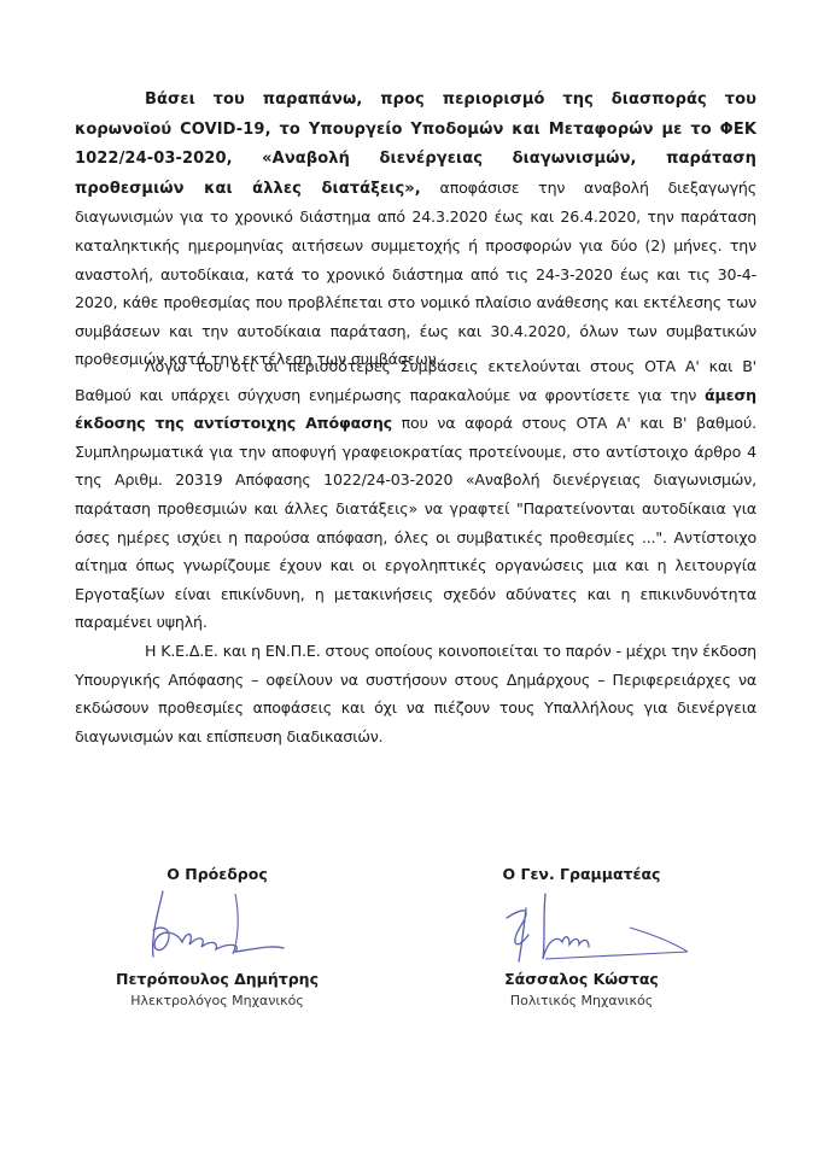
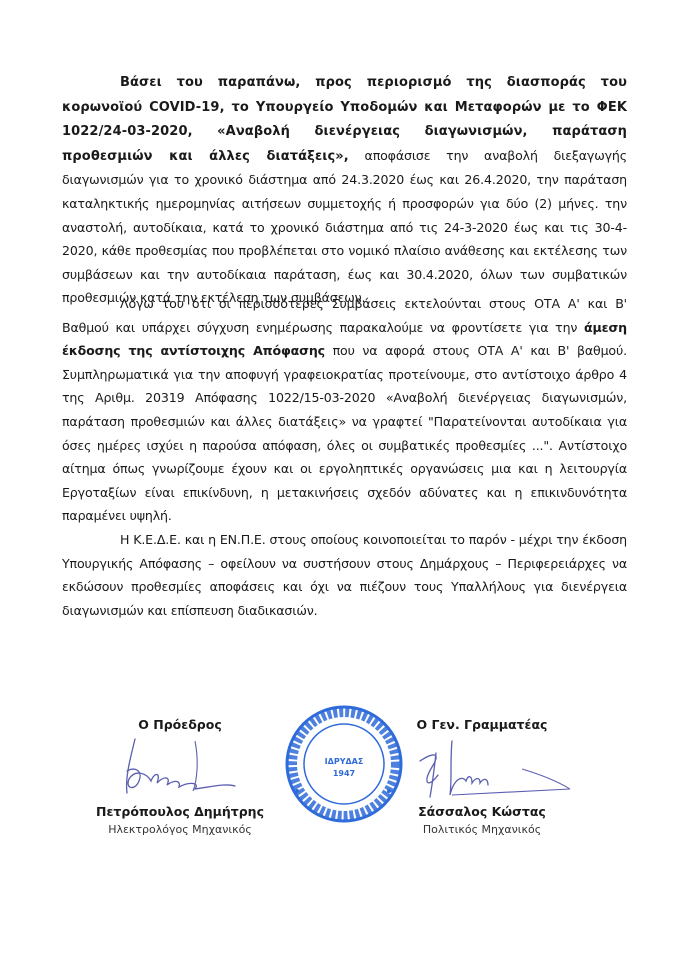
  Βάσει του παραπάνω, προς περιορισμό της διασποράς του κορωνοϊού COVID-19, το Υπουργείο Υποδομών και Μεταφορών με το ΦΕΚ 1022/24-03-2020, «Αναβολή διενέργειας διαγωνισμών, παράταση προθεσμιών και άλλες διατάξεις», αποφάσισε την αναβολή διεξαγωγής διαγωνισμών για το χρονικό διάστημα από 24.3.2020 έως και 26.4.2020, την παράταση καταληκτικής ημερομηνίας αιτήσεων συμμετοχής ή προσφορών για δύο (2) μήνες. την αναστολή, αυτοδίκαια, κατά το χρονικό διάστημα από τις 24-3-2020 έως και τις 30-4-2020, κάθε προθεσμίας που προβλέπεται στο νομικό πλαίσιο ανάθεσης και εκτέλεσης των συμβάσεων και την αυτοδίκαια παράταση, έως και 30.4.2020, όλων των συμβατικών προθεσμιών κατά την εκτέλεση των συμβάσεων.
- Λόγω του ότι οι περισσότερες Συμβάσεις εκτελούνται στους ΟΤΑ Α' και Β' Βαθμού και υπάρχει σύγχυση ενημέρωσης παρακαλούμε να φροντίσετε για την άμεση έκδοσης της αντίστοιχης Απόφασης που να αφορά στους ΟΤΑ Α' και Β' βαθμού. Συμπληρωματικά για την αποφυγή γραφειοκρατίας προτείνουμε, στο αντίστοιχο άρθρο 4 της Αριθμ. 20319 Απόφασης 1022/24-03-2020 «Αναβολή διενέργειας διαγωνισμών, παράταση προθεσμιών και άλλες διατάξεις» να γραφτεί "Παρατείνονται αυτοδίκαια για όσες ημέρες ισχύει η παρούσα απόφαση, όλες οι συμβατικές προθεσμίες ...". Αντίστοιχο αίτημα όπως γνωρίζουμε έχουν και οι εργοληπτικές οργανώσεις μια και η λειτουργία Εργοταξίων είναι επικίνδυνη, η μετακινήσεις σχεδόν αδύνατες και η επικινδυνότητα παραμένει υψηλή.
+ Λόγω του ότι οι περισσότερες Συμβάσεις εκτελούνται στους ΟΤΑ Α' και Β' Βαθμού και υπάρχει σύγχυση ενημέρωσης παρακαλούμε να φροντίσετε για την άμεση έκδοσης της αντίστοιχης Απόφασης που να αφορά στους ΟΤΑ Α' και Β' βαθμού. Συμπληρωματικά για την αποφυγή γραφειοκρατίας προτείνουμε, στο αντίστοιχο άρθρο 4 της Αριθμ. 20319 Απόφασης 1022/15-03-2020 «Αναβολή διενέργειας διαγωνισμών, παράταση προθεσμιών και άλλες διατάξεις» να γραφτεί "Παρατείνονται αυτοδίκαια για όσες ημέρες ισχύει η παρούσα απόφαση, όλες οι συμβατικές προθεσμίες ...". Αντίστοιχο αίτημα όπως γνωρίζουμε έχουν και οι εργοληπτικές οργανώσεις μια και η λειτουργία Εργοταξίων είναι επικίνδυνη, η μετακινήσεις σχεδόν αδύνατες και η επικινδυνότητα παραμένει υψηλή.
  Η Κ.Ε.Δ.Ε. και η ΕΝ.Π.Ε. στους οποίους κοινοποιείται το παρόν - μέχρι την έκδοση Υπουργικής Απόφασης – οφείλουν να συστήσουν στους Δημάρχους – Περιφερειάρχες να εκδώσουν προθεσμίες αποφάσεις και όχι να πιέζουν τους Υπαλλήλους για διενέργεια διαγωνισμών και επίσπευση διαδικασιών.
  Ο Πρόεδρος
  Πετρόπουλος Δημήτρης
  Ηλεκτρολόγος Μηχανικός
+ ΙΔΡΥΔΑΣ
+ 1947
  Ο Γεν. Γραμματέας
  Σάσσαλος Κώστας
  Πολιτικός Μηχανικός
